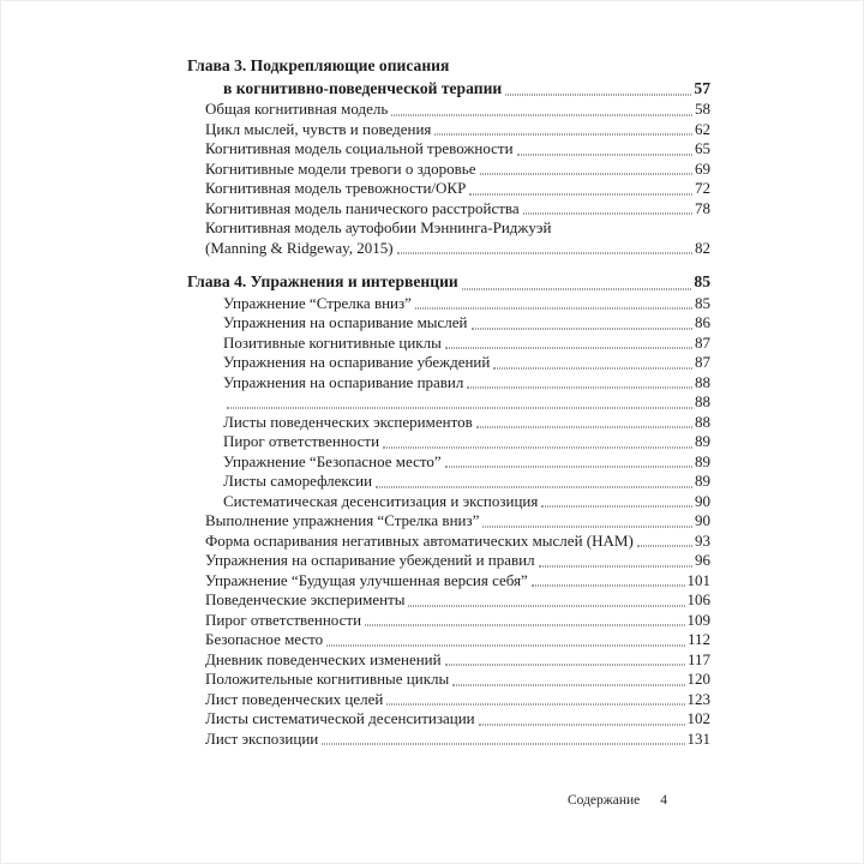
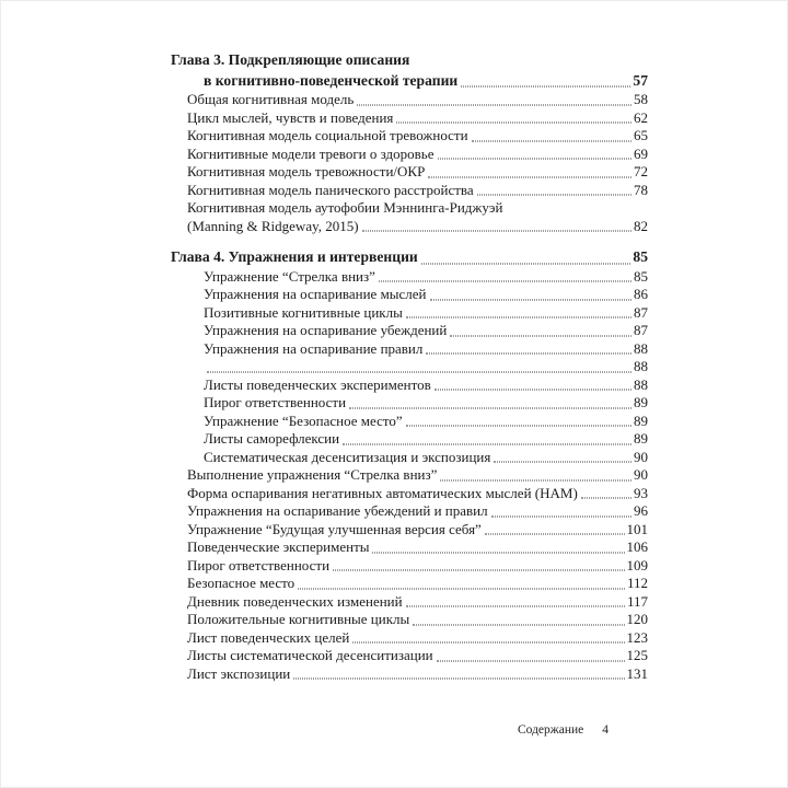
  Глава 3. Подкрепляющие описания
  в когнитивно-поведенческой терапии
  57
  Общая когнитивная модель
  58
  Цикл мыслей, чувств и поведения
  62
  Когнитивная модель социальной тревожности
  65
  Когнитивные модели тревоги о здоровье
  69
  Когнитивная модель тревожности/ОКР
  72
  Когнитивная модель панического расстройства
  78
  Когнитивная модель аутофобии Мэннинга-Риджуэй
  (Manning & Ridgeway, 2015)
  82
  Глава 4. Упражнения и интервенции
  85
  Упражнение “Стрелка вниз”
  85
  Упражнения на оспаривание мыслей
  86
  Позитивные когнитивные циклы
  87
  Упражнения на оспаривание убеждений
  87
  Упражнения на оспаривание правил
  88
  88
  Листы поведенческих экспериментов
  88
  Пирог ответственности
  89
  Упражнение “Безопасное место”
  89
  Листы саморефлексии
  89
  Систематическая десенситизация и экспозиция
  90
  Выполнение упражнения “Стрелка вниз”
  90
  Форма оспаривания негативных автоматических мыслей (НАМ)
  93
  Упражнения на оспаривание убеждений и правил
  96
  Упражнение “Будущая улучшенная версия себя”
  101
  Поведенческие эксперименты
  106
  Пирог ответственности
  109
  Безопасное место
  112
  Дневник поведенческих изменений
  117
  Положительные когнитивные циклы
  120
  Лист поведенческих целей
  123
  Листы систематической десенситизации
- 102
+ 125
  Лист экспозиции
  131
  Содержание 4
